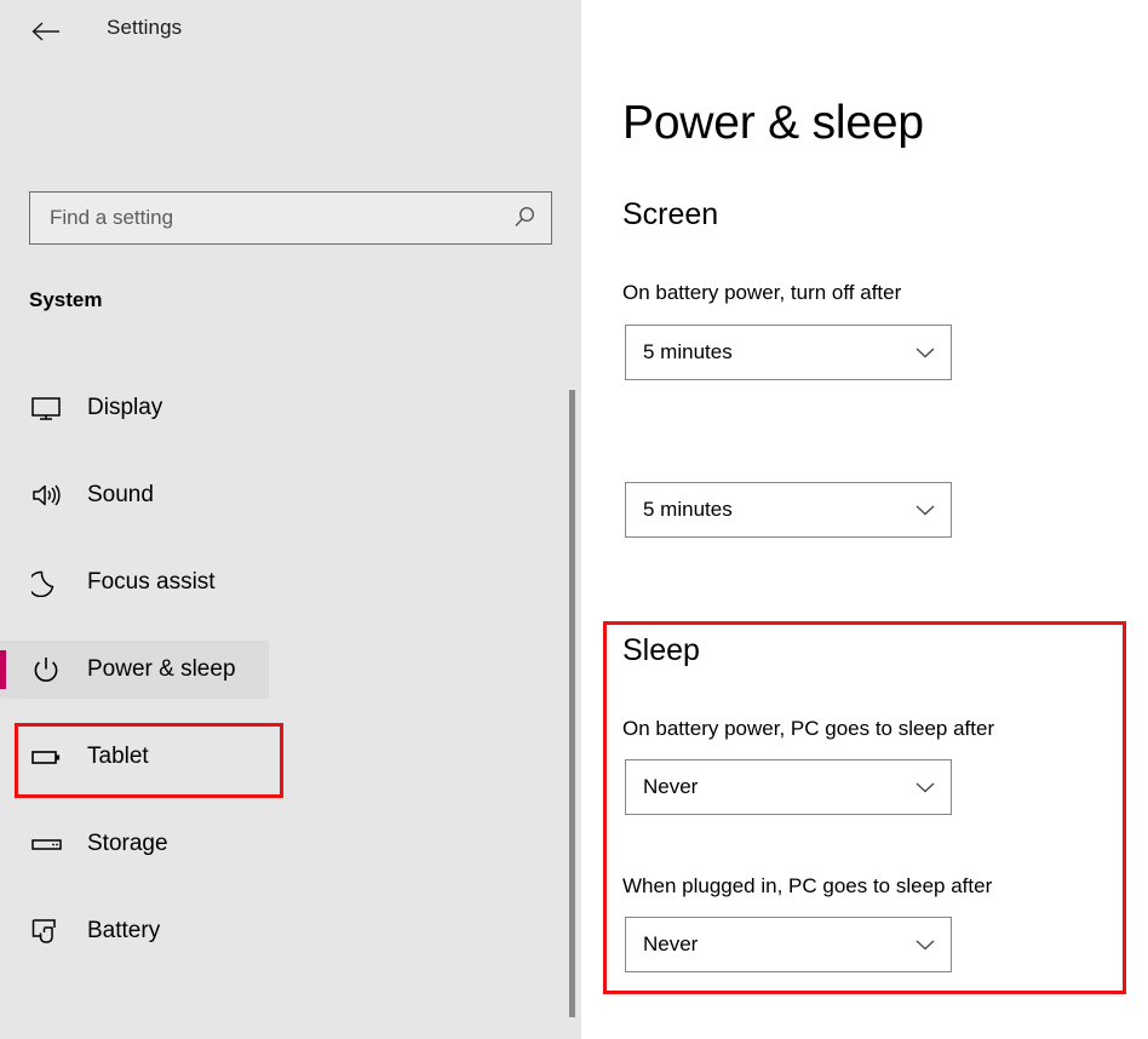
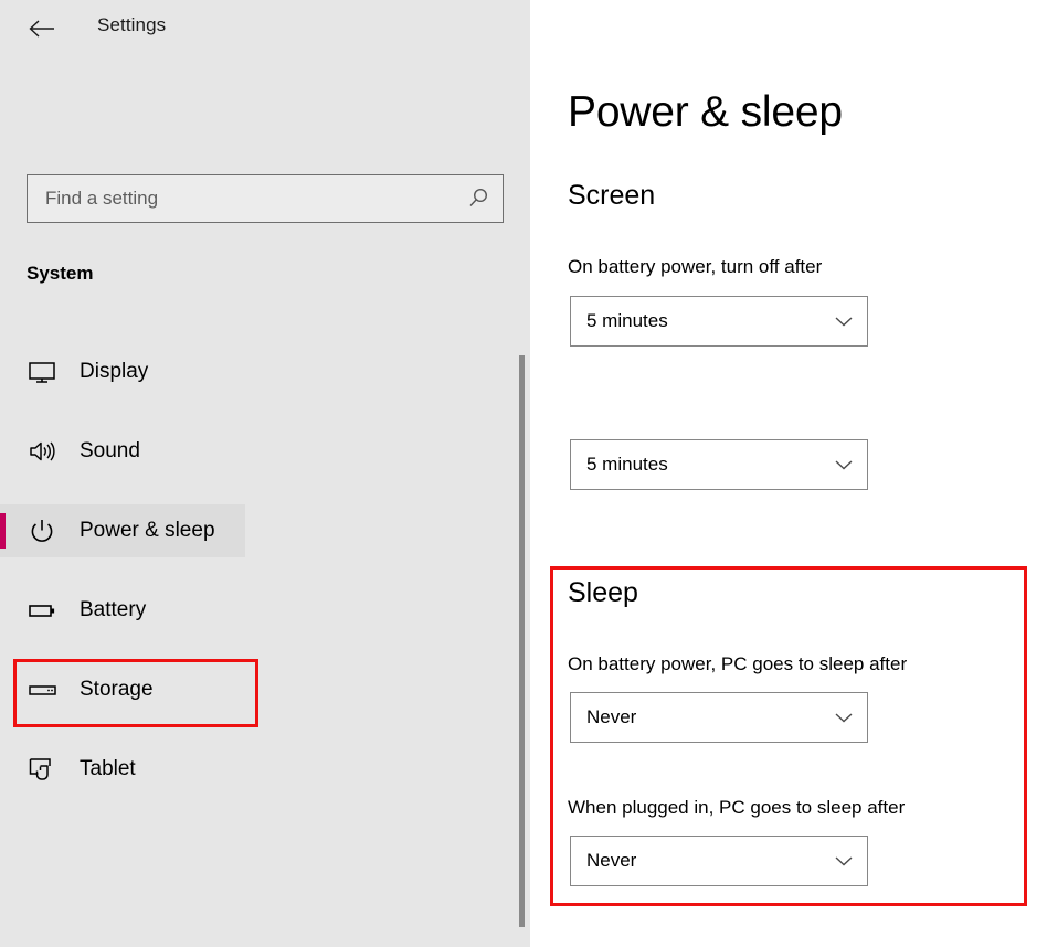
  Settings
  Find a setting
  System
  Display
  Sound
- Focus assist
  Power & sleep
- Tablet
+ Battery
  Storage
- Battery
+ Tablet
  Power & sleep
  Screen
  On battery power, turn off after
  5 minutes
  5 minutes
  Sleep
  On battery power, PC goes to sleep after
  Never
  When plugged in, PC goes to sleep after
  Never
